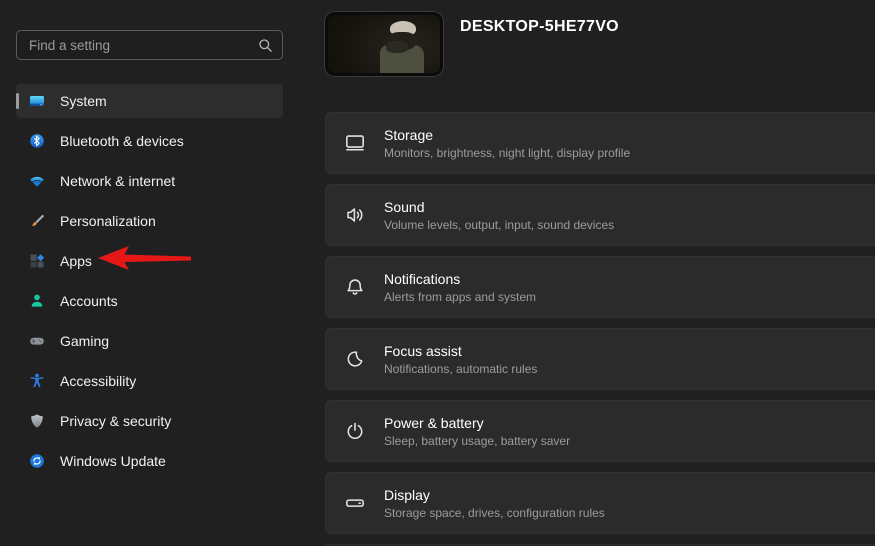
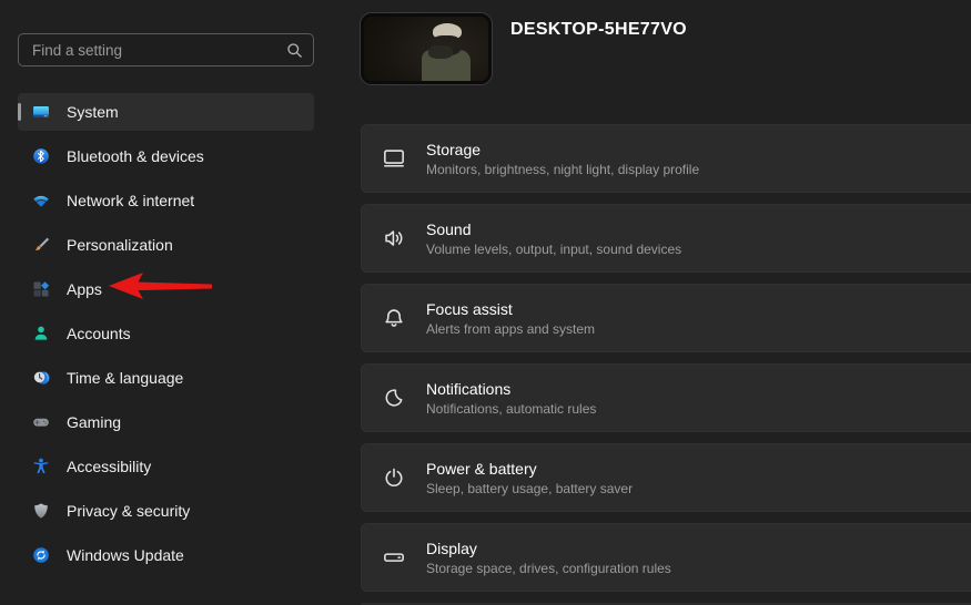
  Find a setting
  System
  Bluetooth & devices
  Network & internet
  Personalization
  Apps
  Accounts
+ Time & language
  Gaming
  Accessibility
  Privacy & security
  Windows Update
  DESKTOP-5HE77VO
  Storage
  Monitors, brightness, night light, display profile
  Sound
  Volume levels, output, input, sound devices
- Notifications
+ Focus assist
  Alerts from apps and system
- Focus assist
+ Notifications
  Notifications, automatic rules
  Power & battery
  Sleep, battery usage, battery saver
  Display
  Storage space, drives, configuration rules
